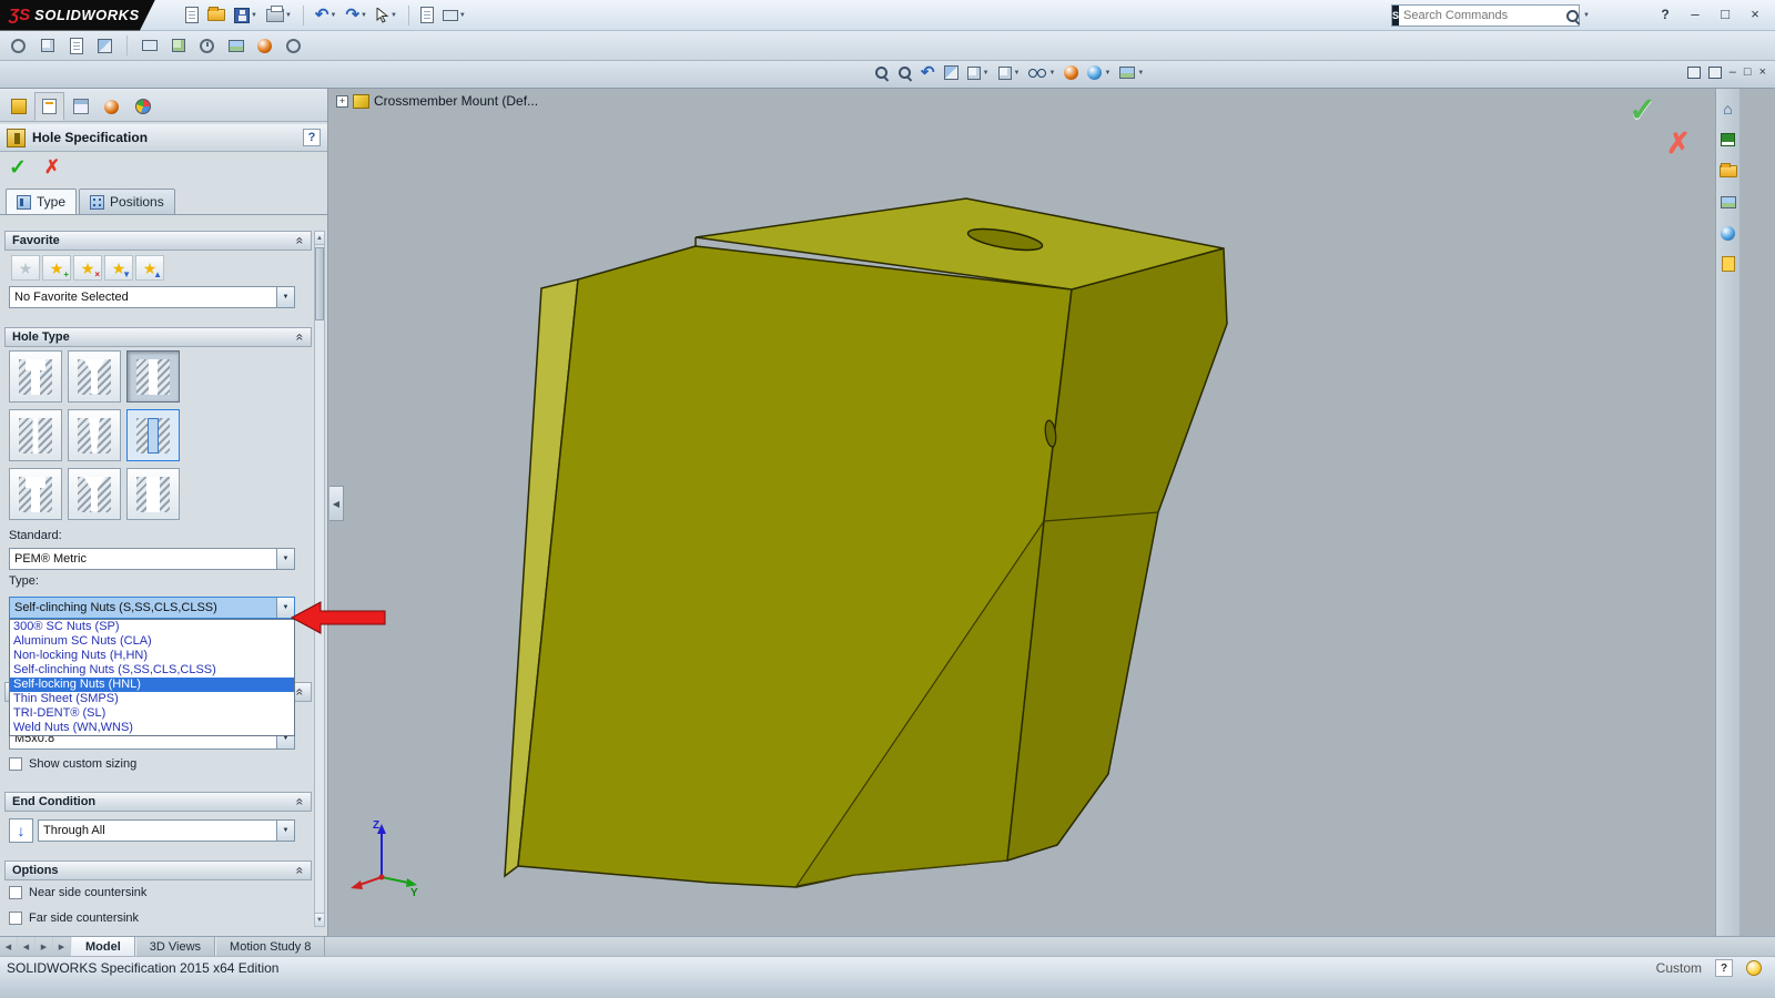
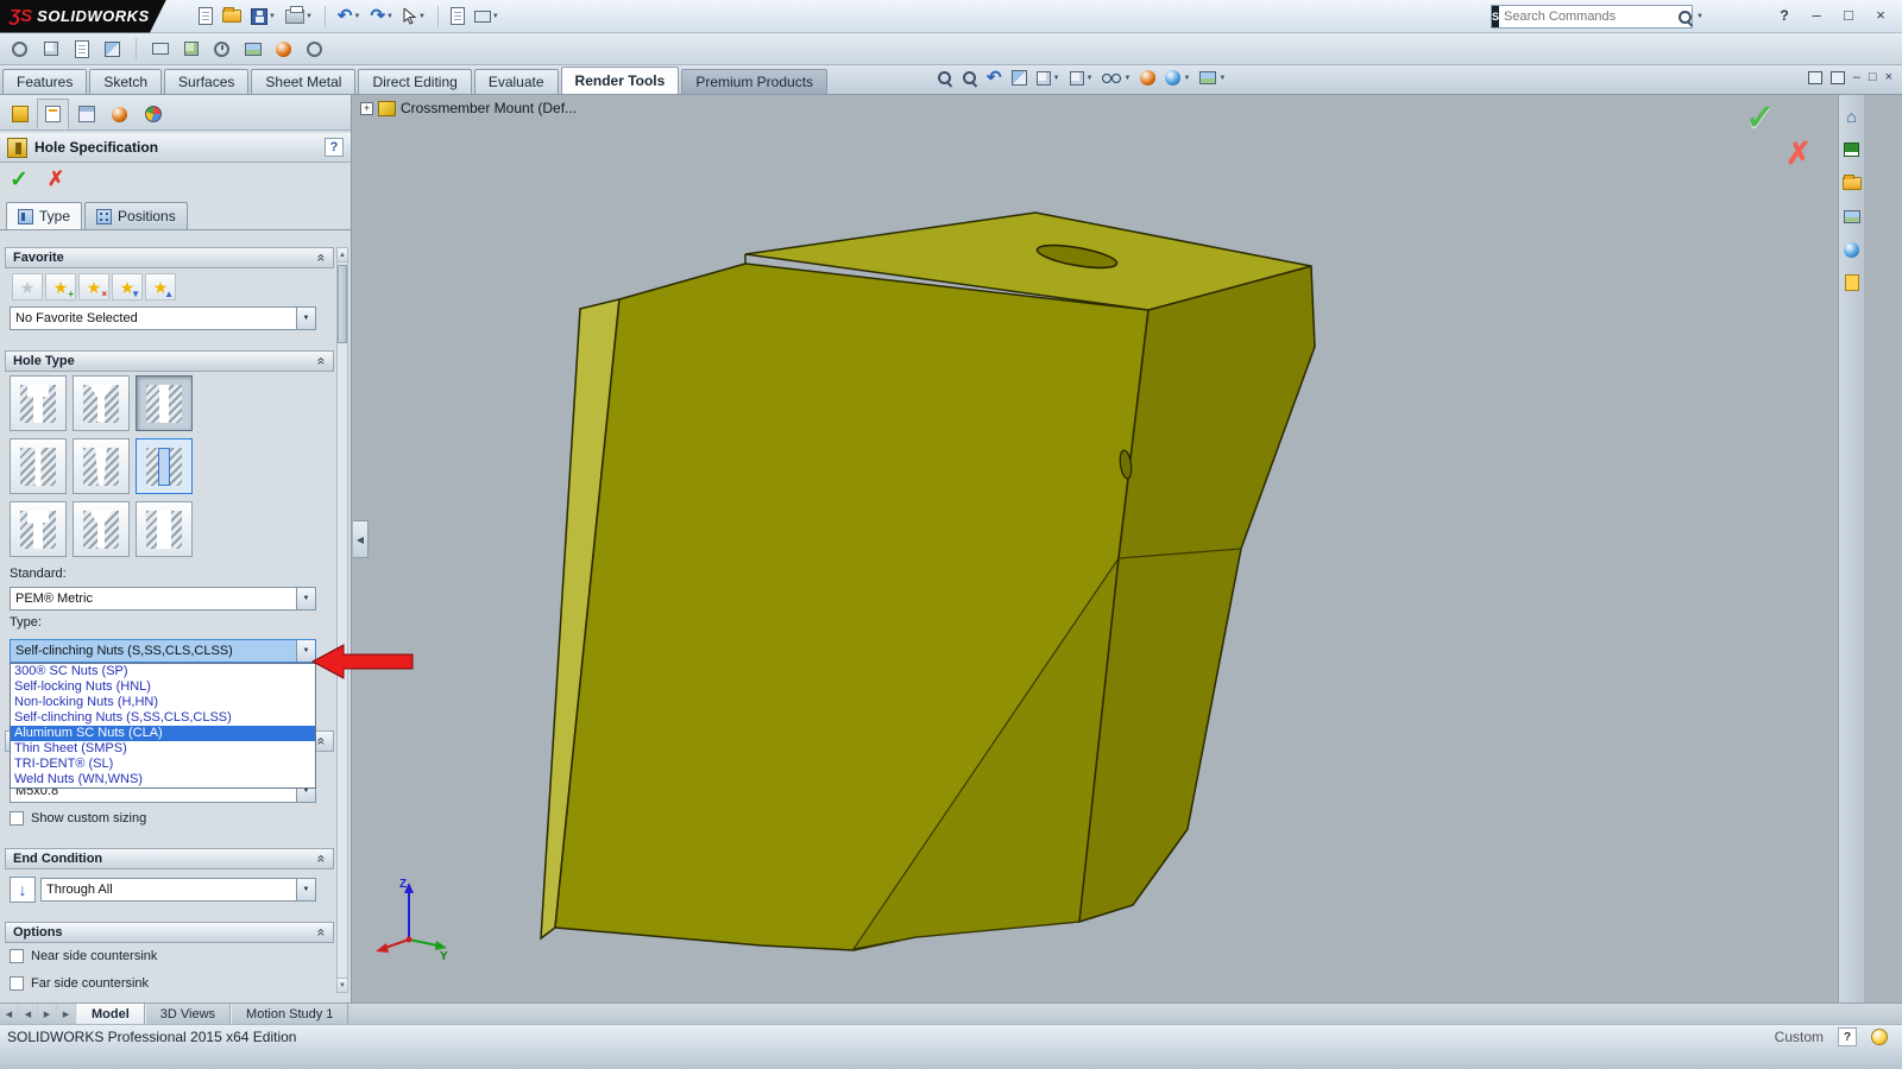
  ƷS
  SOLIDWORKS
  ↶
  ↷
  S
  Search Commands
  ?
  –
  □
  ×
+ Features
+ Sketch
+ Surfaces
+ Sheet Metal
+ Direct Editing
+ Evaluate
+ Render Tools
+ Premium Products
  ↶
  –
  □
  ×
  Hole Specification
  ?
  ✓
  ✗
  Type
  Positions
  Favorite
  ★
  ★
  +
  ★
  ×
  ★
  ▼
  ★
  ▲
  No Favorite Selected
  Hole Type
  Standard:
  PEM® Metric
  Type:
  Self-clinching Nuts (S,SS,CLS,CLSS)
  300® SC Nuts (SP)
- Aluminum SC Nuts (CLA)
+ Self-locking Nuts (HNL)
  Non-locking Nuts (H,HN)
  Self-clinching Nuts (S,SS,CLS,CLSS)
- Self-locking Nuts (HNL)
+ Aluminum SC Nuts (CLA)
  Thin Sheet (SMPS)
  TRI-DENT® (SL)
  Weld Nuts (WN,WNS)
  M5x0.8
  Show custom sizing
  End Condition
  ↓
  Through All
  Options
  Near side countersink
  Far side countersink
  ◀
  +
  Crossmember Mount (Def...
  ✓
  ✗
  Z
  Y
  ⌂
  Model
  3D Views
- Motion Study 8
+ Motion Study 1
- SOLIDWORKS Specification 2015 x64 Edition
+ SOLIDWORKS Professional 2015 x64 Edition
  Custom
  ?
